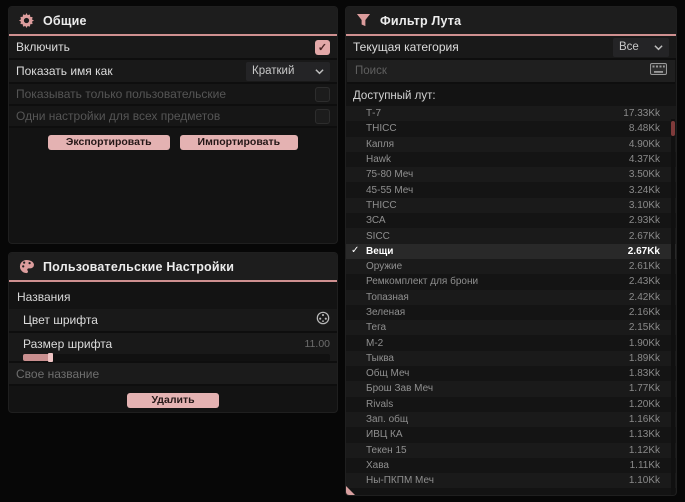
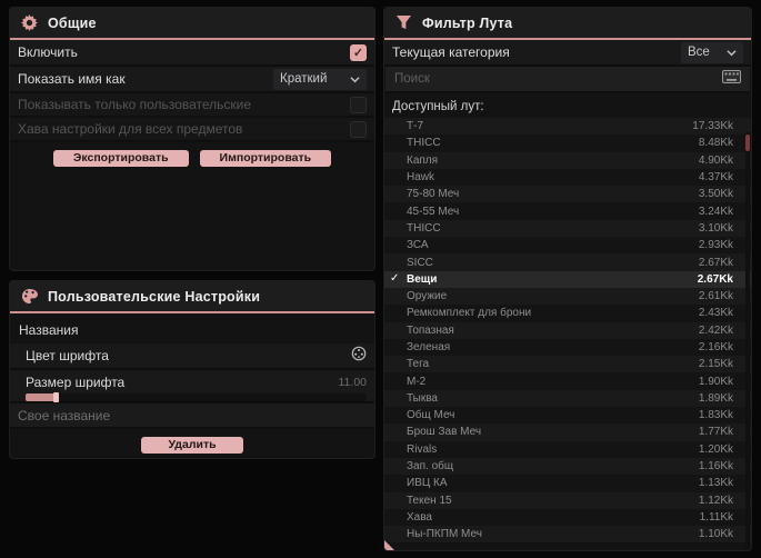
  Общие
  Включить
  ✓
  Показать имя как
  Краткий
  Показывать только пользовательские
- Одни настройки для всех предметов
+ Хава настройки для всех предметов
  Экспортировать
  Импортировать
  Пользовательские Настройки
  Названия
  Цвет шрифта
  Размер шрифта
  11.00
  Свое название
  Удалить
  Фильтр Лута
  Текущая категория
  Все
  Поиск
  Доступный лут:
  Т-7
  17.33Kk
  THICC
  8.48Kk
  Капля
  4.90Kk
  Hawk
  4.37Kk
  75-80 Меч
  3.50Kk
  45-55 Меч
  3.24Kk
  THICC
  3.10Kk
  ЗСА
  2.93Kk
  SICC
  2.67Kk
  ✓
  Вещи
  2.67Kk
  Оружие
  2.61Kk
  Ремкомплект для брони
  2.43Kk
  Топазная
  2.42Kk
  Зеленая
  2.16Kk
  Тега
  2.15Kk
  М-2
  1.90Kk
  Тыква
  1.89Kk
  Общ Меч
  1.83Kk
  Брош Зав Меч
  1.77Kk
  Rivals
  1.20Kk
  Зап. общ
  1.16Kk
  ИВЦ КА
  1.13Kk
  Текен 15
  1.12Kk
  Хава
  1.11Kk
  Ны-ПКПМ Меч
  1.10Kk
